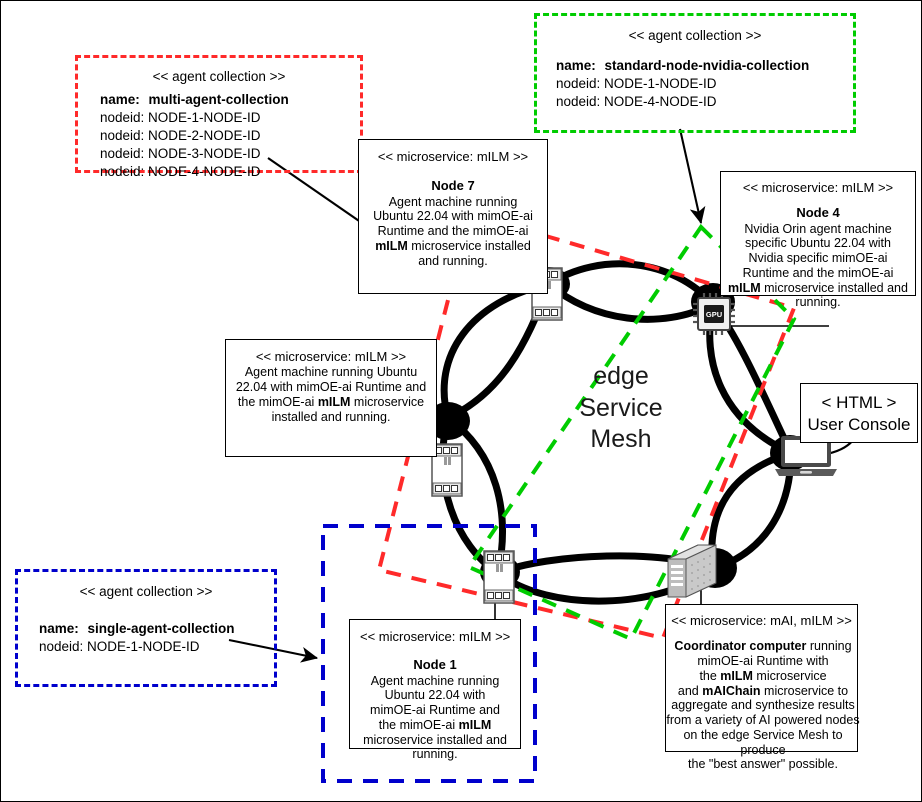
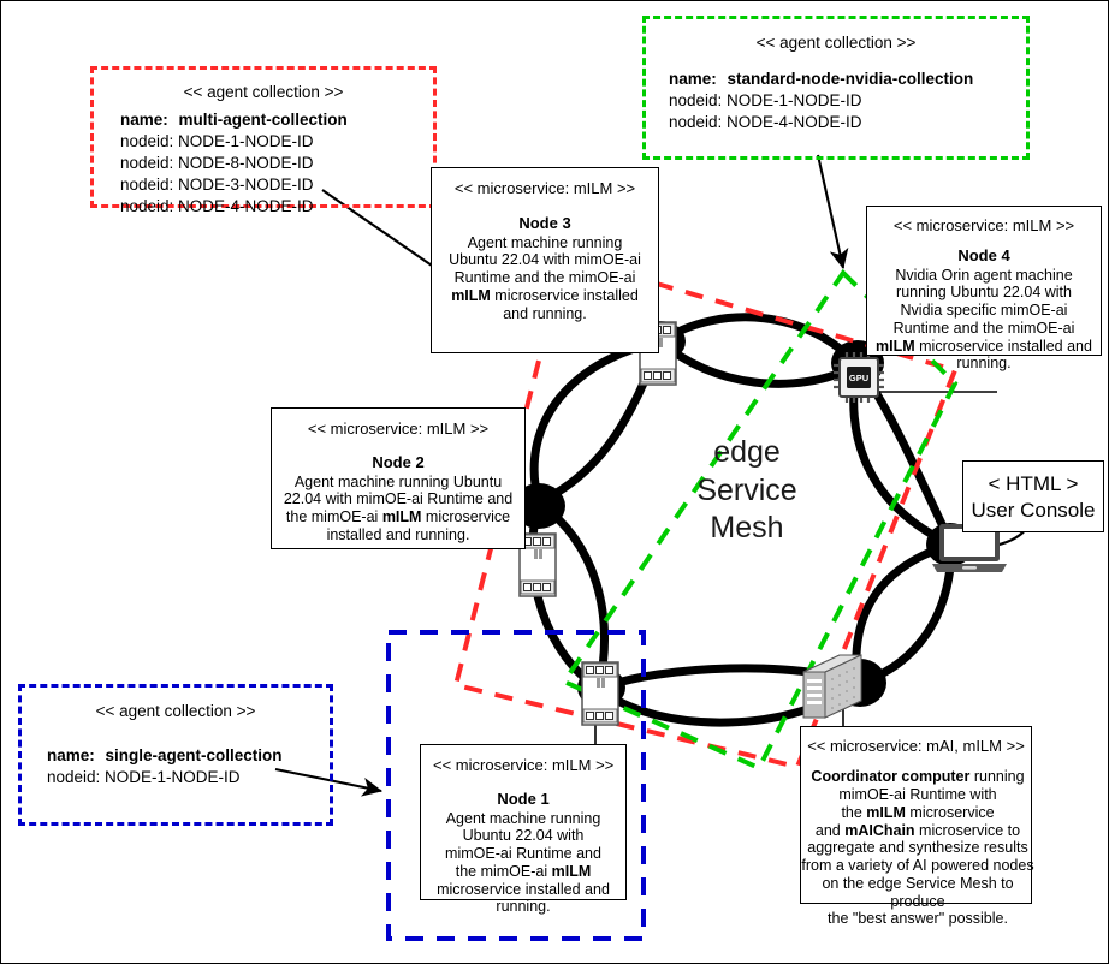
  edge
  Service
  Mesh
  GPU
  << agent collection >>
  name: multi-agent-collection
  nodeid: NODE-1-NODE-ID
- nodeid: NODE-2-NODE-ID
+ nodeid: NODE-8-NODE-ID
  nodeid: NODE-3-NODE-ID
  nodeid: NODE-4-NODE-ID
  << agent collection >>
  name: standard-node-nvidia-collection
  nodeid: NODE-1-NODE-ID
  nodeid: NODE-4-NODE-ID
  << agent collection >>
  name: single-agent-collection
  nodeid: NODE-1-NODE-ID
  << microservice: mILM >>
- Node 7
+ Node 3
  Agent machine running Ubuntu 22.04 with mimOE-ai Runtime and the mimOE-ai mILM microservice installed and running.
  << microservice: mILM >>
  Node 4
- Nvidia Orin agent machine specific Ubuntu 22.04 with Nvidia specific mimOE-ai Runtime and the mimOE-ai mILM microservice installed and running.
+ Nvidia Orin agent machine running Ubuntu 22.04 with Nvidia specific mimOE-ai Runtime and the mimOE-ai mILM microservice installed and running.
  << microservice: mILM >>
+ Node 2
  Agent machine running Ubuntu 22.04 with mimOE-ai Runtime and the mimOE-ai mILM microservice installed and running.
  << microservice: mILM >>
  Node 1
  Agent machine running Ubuntu 22.04 with mimOE-ai Runtime and the mimOE-ai mILM microservice installed and running.
  << microservice: mAI, mILM >>
  Coordinator computer running mimOE-ai Runtime with
  the mILM microservice
  and mAIChain microservice to
  aggregate and synthesize results
  from a variety of AI powered nodes
  on the edge Service Mesh to produce
  the "best answer" possible.
  < HTML >
  User Console
